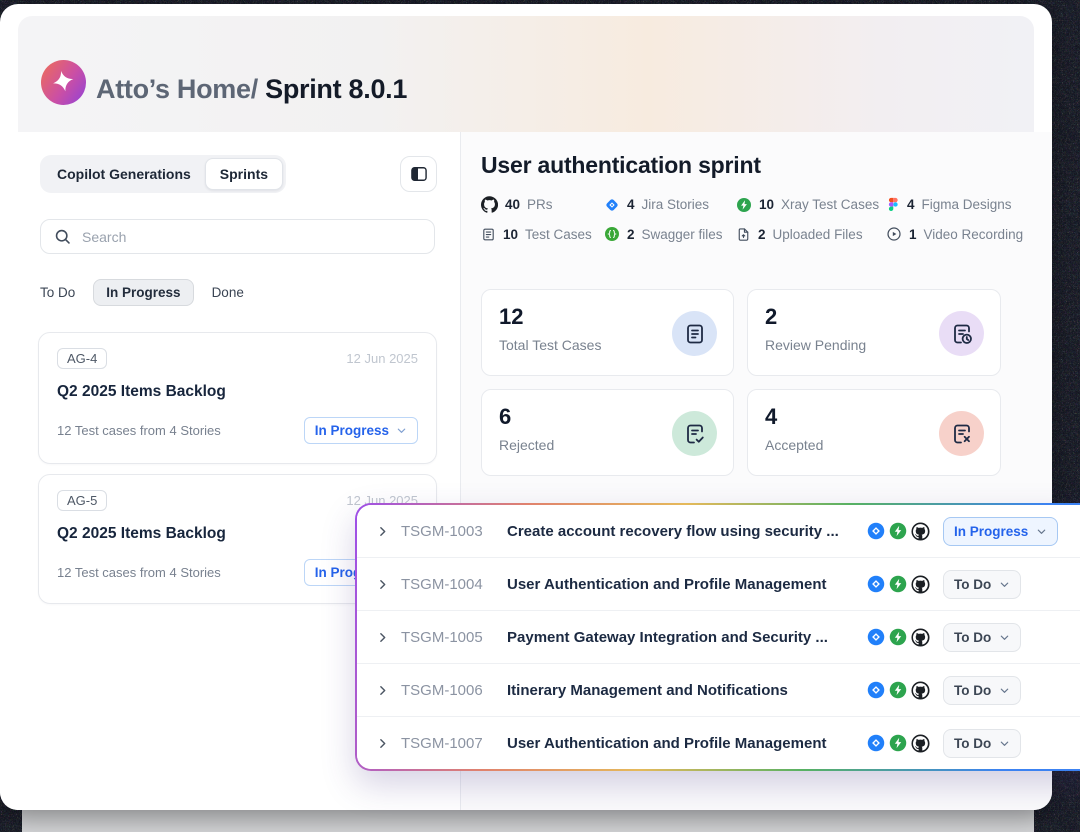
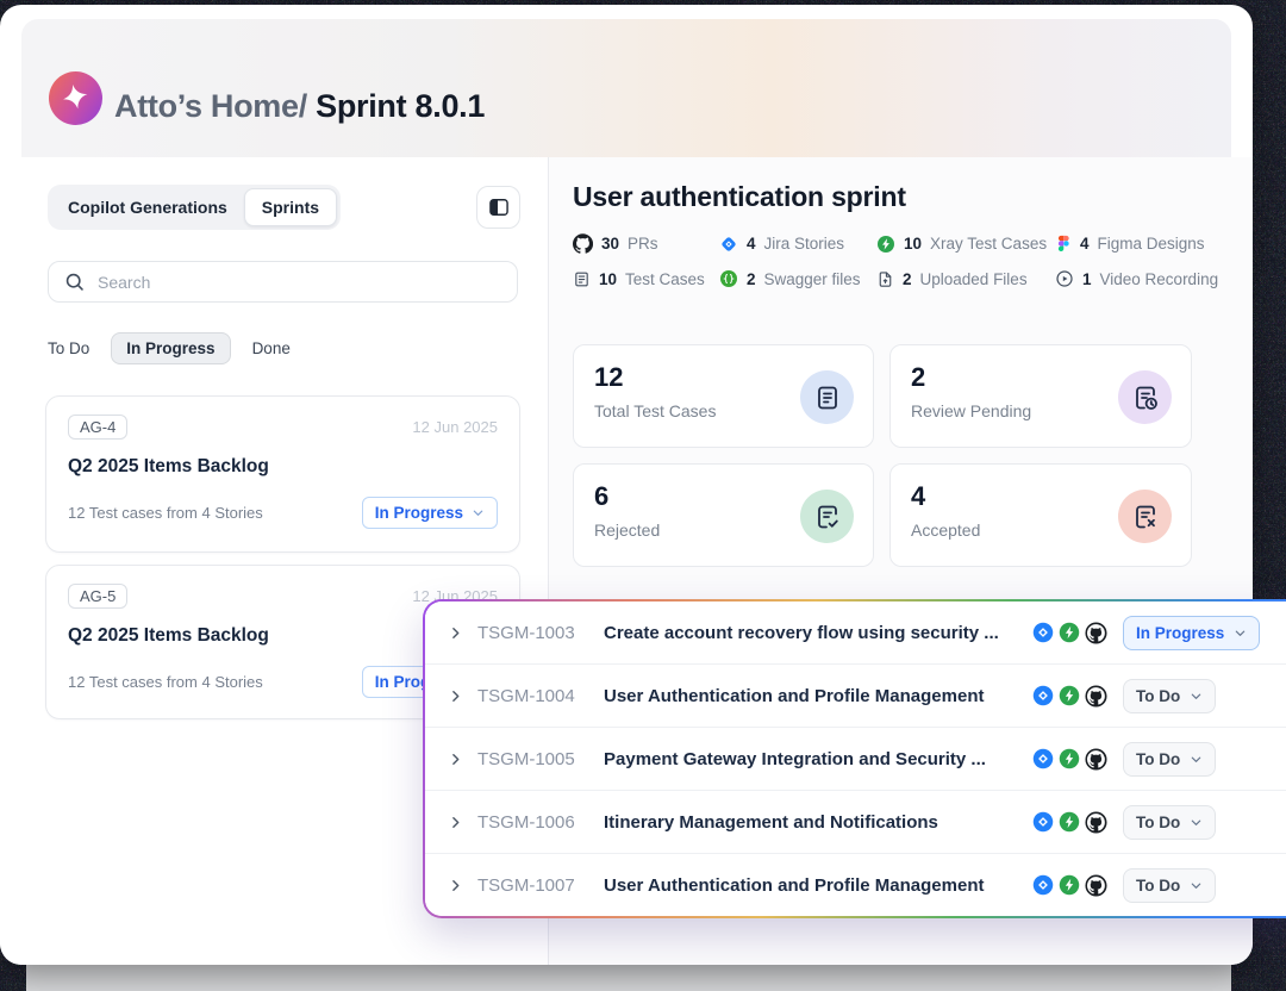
  Atto’s Home/ Sprint 8.0.1
  Copilot Generations
  Sprints
  Search
  To Do
  In Progress
  Done
  AG-4
  12 Jun 2025
  Q2 2025 Items Backlog
  12 Test cases from 4 Stories
  In Progress
  AG-5
  12 Jun 2025
  Q2 2025 Items Backlog
  12 Test cases from 4 Stories
  User authentication sprint
- 40
+ 30
  PRs
  4
  Jira Stories
  10
  Xray Test Cases
  4
  Figma Designs
  10
  Test Cases
  2
  Swagger files
  2
  Uploaded Files
  1
  Video Recording
  12
  Total Test Cases
  2
  Review Pending
  6
  Rejected
  4
  Accepted
  TSGM-1003
  Create account recovery flow using security ...
  In Progress
  TSGM-1004
  User Authentication and Profile Management
  To Do
  TSGM-1005
  Payment Gateway Integration and Security ...
  To Do
  TSGM-1006
  Itinerary Management and Notifications
  To Do
  TSGM-1007
  User Authentication and Profile Management
  To Do
